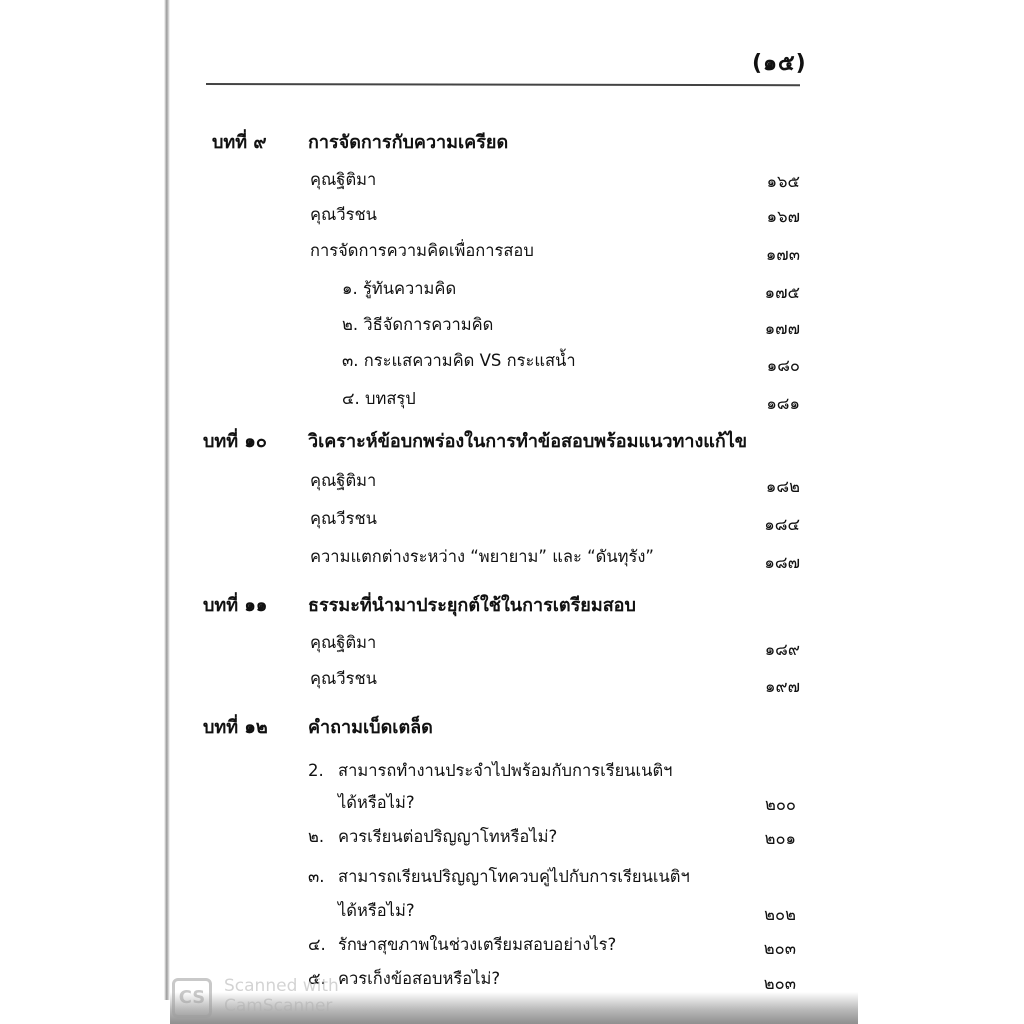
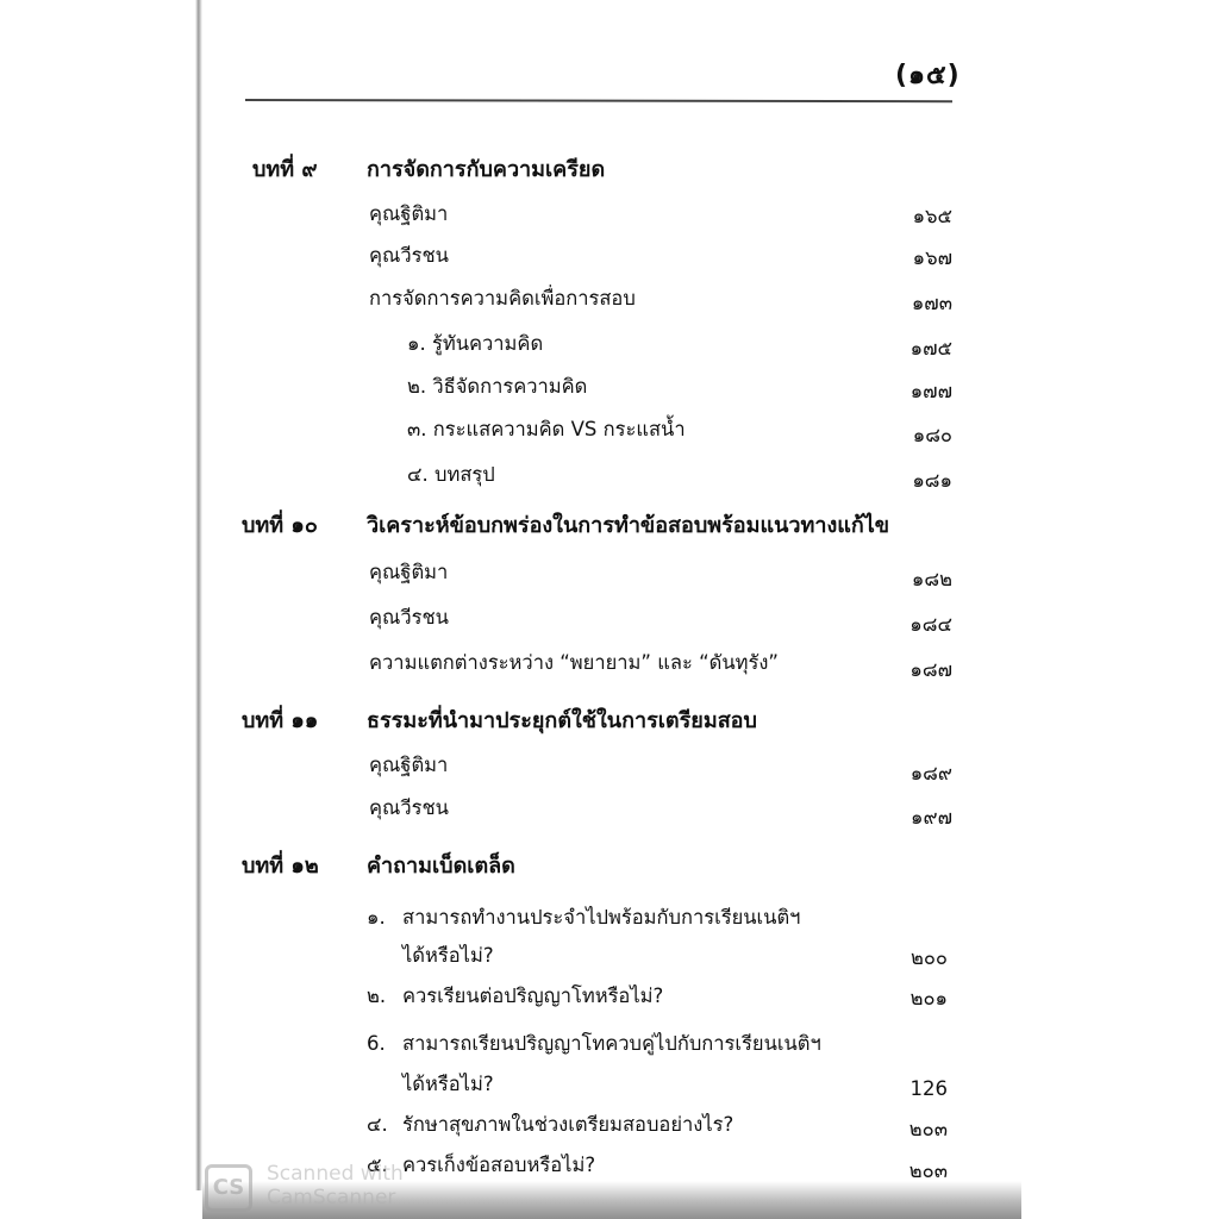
  (๑๕)
  บทที่ ๙
  การจัดการกับความเครียด
  คุณฐิติมา
  ๑๖๕
  คุณวีรชน
  ๑๖๗
  การจัดการความคิดเพื่อการสอบ
  ๑๗๓
  ๑. รู้ทันความคิด
  ๑๗๕
  ๒. วิธีจัดการความคิด
  ๑๗๗
  ๓. กระแสความคิด VS กระแสน้ำ
  ๑๘๐
  ๔. บทสรุป
  ๑๘๑
  บทที่ ๑๐
  วิเคราะห์ข้อบกพร่องในการทำข้อสอบพร้อมแนวทางแก้ไข
  คุณฐิติมา
  ๑๘๒
  คุณวีรชน
  ๑๘๔
  ความแตกต่างระหว่าง “พยายาม” และ “ดันทุรัง”
  ๑๘๗
  บทที่ ๑๑
  ธรรมะที่นำมาประยุกต์ใช้ในการเตรียมสอบ
  คุณฐิติมา
  ๑๘๙
  คุณวีรชน
  ๑๙๗
  บทที่ ๑๒
  คำถามเบ็ดเตล็ด
- 2.
+ ๑.
  สามารถทำงานประจำไปพร้อมกับการเรียนเนติฯ
  ได้หรือไม่?
  ๒๐๐
  ๒.
  ควรเรียนต่อปริญญาโทหรือไม่?
  ๒๐๑
- ๓.
+ 6.
  สามารถเรียนปริญญาโทควบคู่ไปกับการเรียนเนติฯ
  ได้หรือไม่?
- ๒๐๒
+ 126
  ๔.
  รักษาสุขภาพในช่วงเตรียมสอบอย่างไร?
  ๒๐๓
  ๕.
  ควรเก็งข้อสอบหรือไม่?
  ๒๐๓
  CS
  Scanned with
  CamScanner
